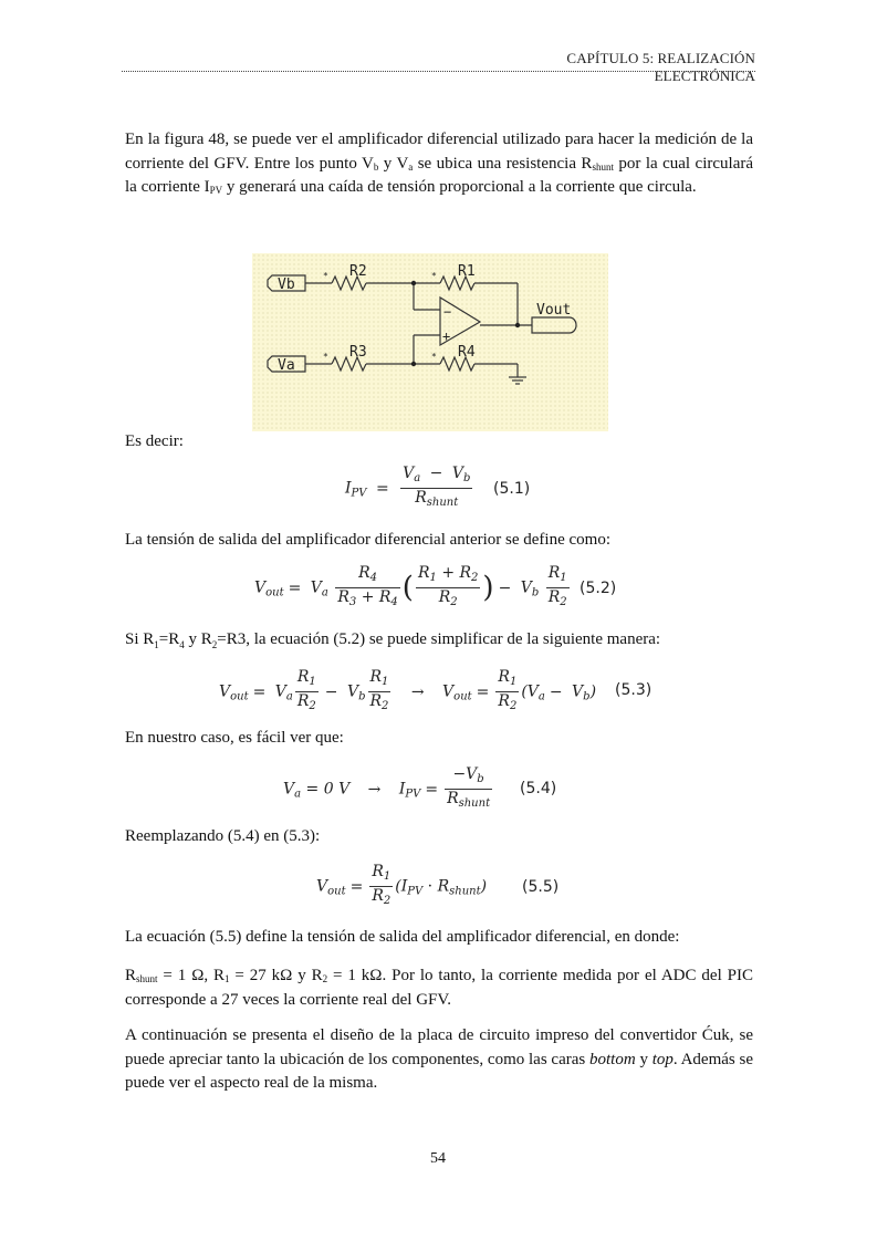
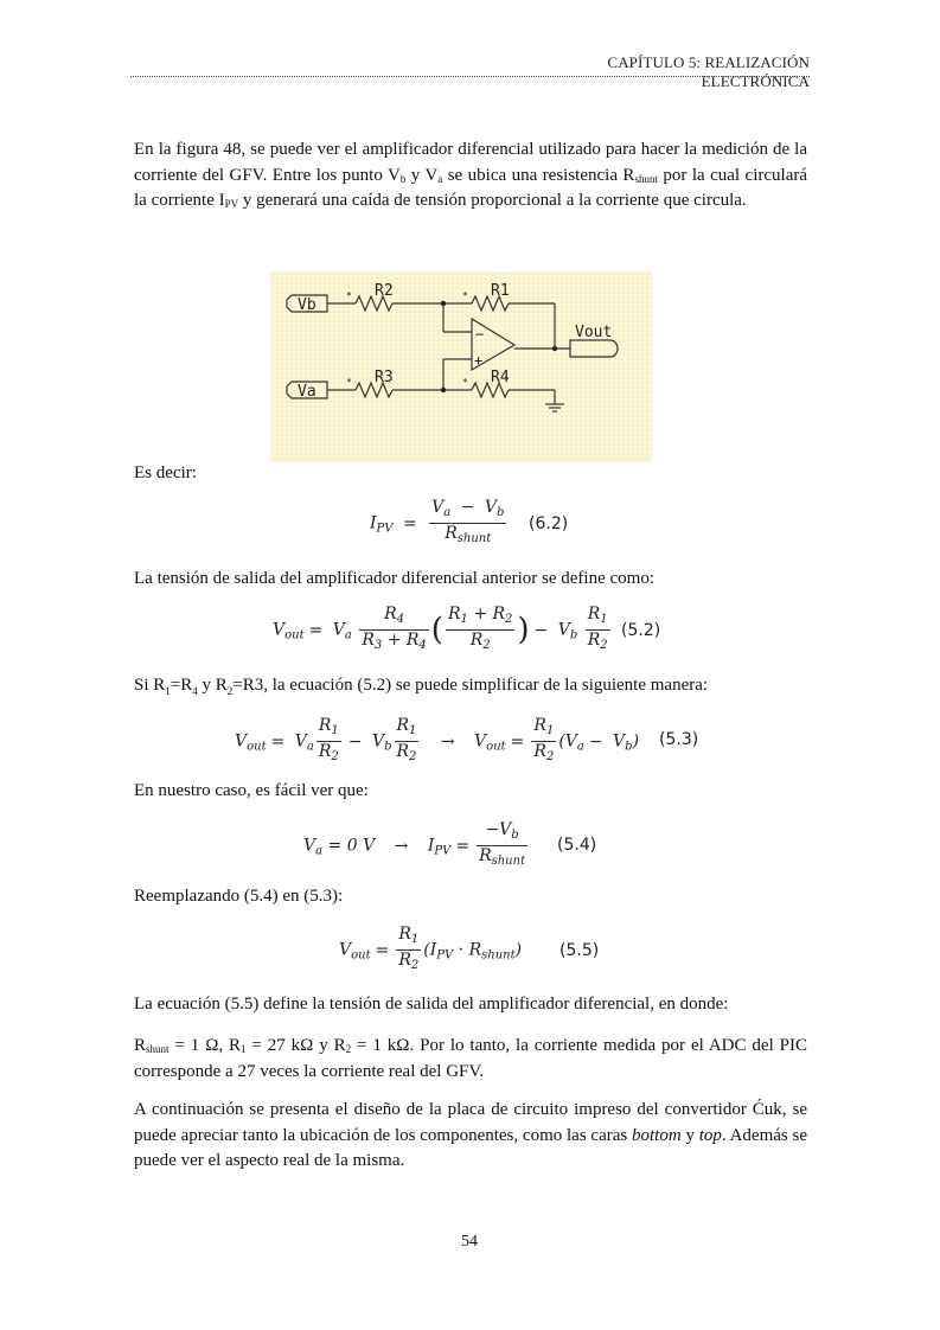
  CAPÍTULO 5: REALIZACIÓN ELECTRÓNICA
  En la figura 48, se puede ver el amplificador diferencial utilizado para hacer la medición de la corriente del GFV. Entre los punto Vb y Va se ubica una resistencia Rshunt por la cual circulará la corriente IPV y generará una caída de tensión proporcional a la corriente que circula.
  Vb
  Va
  Vout
  R2
  R1
  R3
  R4
  −
  +
  *
  *
  *
  *
  Es decir:
  IPV =
  Va − Vb
  Rshunt
- (5.1)
+ (6.2)
  La tensión de salida del amplificador diferencial anterior se define como:
  Vout = Va
  R4
  R3 + R4
  (
  R1 + R2
  R2
  ) − Vb
  R1
  R2
  (5.2)
  Si R1=R4 y R2=R3, la ecuación (5.2) se puede simplificar de la siguiente manera:
  Vout = Va
  R1
  R2
  − Vb
  R1
  R2
  → Vout =
  R1
  R2
  (Va − Vb)
  (5.3)
  En nuestro caso, es fácil ver que:
  Va = 0 V → IPV =
  −Vb
  Rshunt
  (5.4)
  Reemplazando (5.4) en (5.3):
  Vout =
  R1
  R2
  (IPV · Rshunt)
  (5.5)
  La ecuación (5.5) define la tensión de salida del amplificador diferencial, en donde:
  Rshunt = 1 Ω, R1 = 27 kΩ y R2 = 1 kΩ. Por lo tanto, la corriente medida por el ADC del PIC corresponde a 27 veces la corriente real del GFV.
  A continuación se presenta el diseño de la placa de circuito impreso del convertidor Ćuk, se puede apreciar tanto la ubicación de los componentes, como las caras bottom y top. Además se puede ver el aspecto real de la misma.
  54
